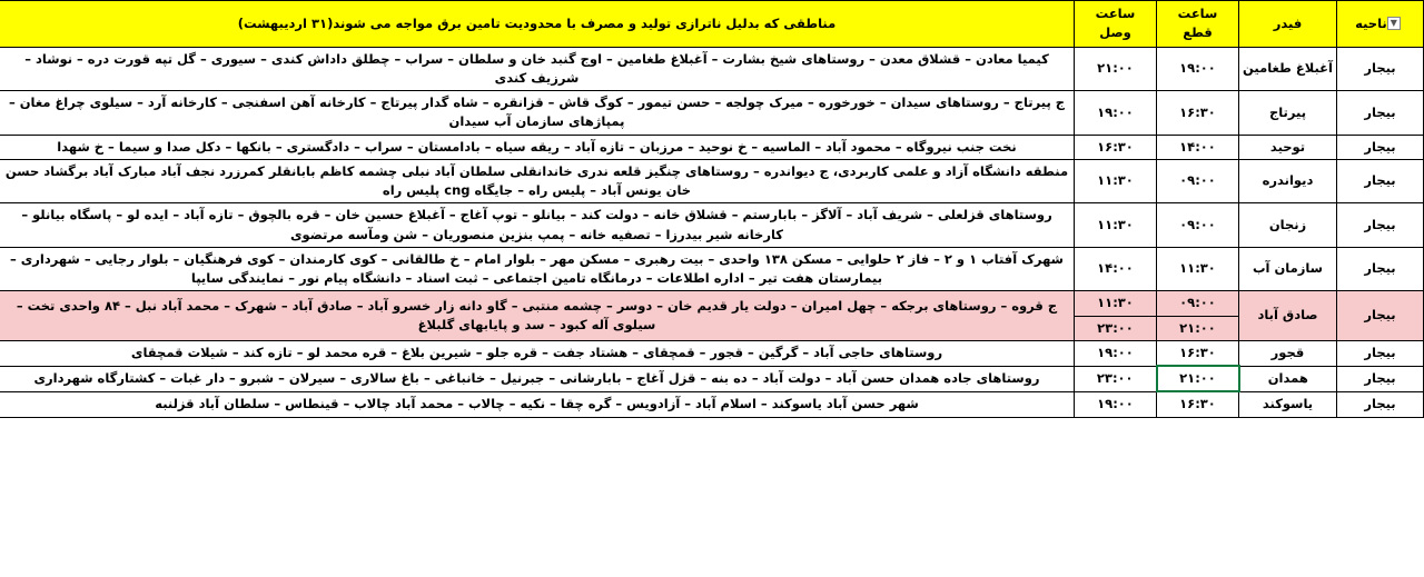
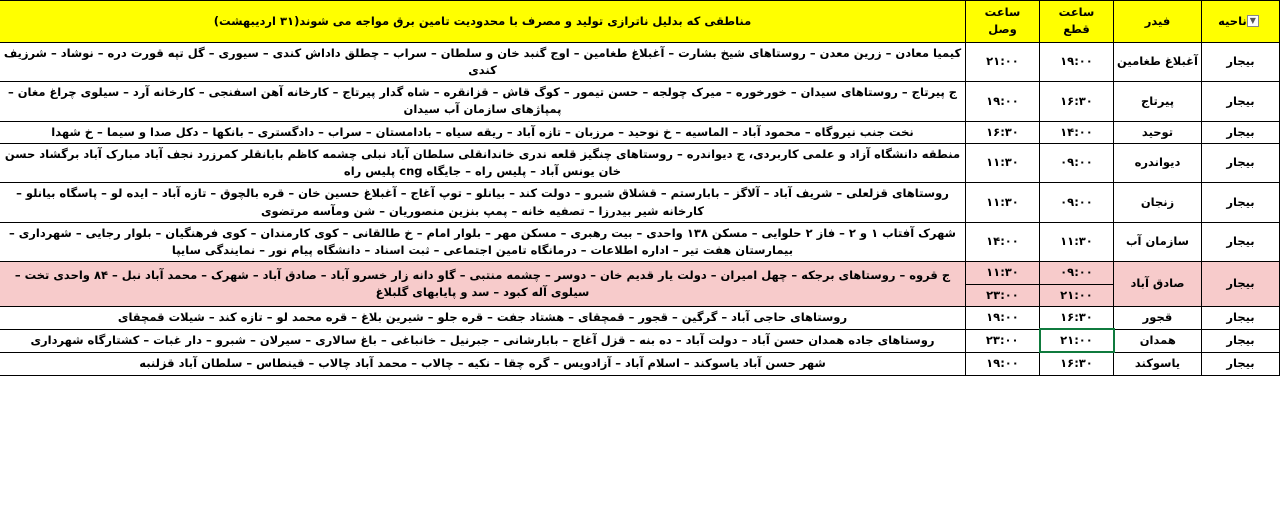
  ▼ناحیه	فیدر	ساعت قطع	ساعت وصل	مناطقی که بدلیل ناترازی تولید و مصرف با محدودیت تامین برق مواجه می شوند(۳۱ اردیبهشت)
- بیجار	آغبلاغ طغامین	۱۹:۰۰	۲۱:۰۰	کیمیا معادن – قشلاق معدن – روستاهای شیخ بشارت – آغبلاغ طغامین – اوج گنبد خان و سلطان – سراب – چطلق داداش کندی – سیوری – گل تپه قورت دره – نوشاد – شرزیف کندی
+ بیجار	آغبلاغ طغامین	۱۹:۰۰	۲۱:۰۰	کیمیا معادن – زرین معدن – روستاهای شیخ بشارت – آغبلاغ طغامین – اوج گنبد خان و سلطان – سراب – چطلق داداش کندی – سیوری – گل تپه قورت دره – نوشاد – شرزیف کندی
  بیجار	پیرتاج	۱۶:۳۰	۱۹:۰۰	ج پیرتاج – روستاهای سیدان – خورخوره – میرک چولجه – حسن تیمور – کوگ قاش – قزانقره – شاه گدار پیرتاج – کارخانه آهن اسفنجی – کارخانه آرد – سیلوی چراغ مغان – پمپاژهای سازمان آب سیدان
  بیجار	توحید	۱۴:۰۰	۱۶:۳۰	نخت جنب نیروگاه – محمود آباد – الماسیه – خ نوحید – مرزبان – تازه آباد – ریقه سیاه – بادامستان – سراب – دادگستری – بانکها – دکل صدا و سیما – خ شهدا
  بیجار	دیواندره	۰۹:۰۰	۱۱:۳۰	منطقه دانشگاه آزاد و علمی کاربردی، ج دیواندره – روستاهای چنگیز قلعه ندری خاندانقلی سلطان آباد نبلی چشمه کاظم بابانقلر کمرزرد نجف آباد مبارک آباد برگشاد حسن خان یونس آباد – پلیس راه – جایگاه cng پلیس راه
- بیجار	زنجان	۰۹:۰۰	۱۱:۳۰	روستاهای قزلعلی – شریف آباد – آلاگز – بابارستم – قشلاق خانه – دولت کند – بیانلو – توپ آغاج – آغبلاغ حسین خان – قره بالچوق – تازه آباد – ایده لو – پاسگاه بیانلو – کارخانه شیر بیدرزا – تصفیه خانه – پمپ بنزین منصوریان – شن ومآسه مرتضوی
+ بیجار	زنجان	۰۹:۰۰	۱۱:۳۰	روستاهای قزلعلی – شریف آباد – آلاگز – بابارستم – قشلاق شبرو – دولت کند – بیانلو – توپ آغاج – آغبلاغ حسین خان – قره بالچوق – تازه آباد – ایده لو – پاسگاه بیانلو – کارخانه شیر بیدرزا – تصفیه خانه – پمپ بنزین منصوریان – شن ومآسه مرتضوی
  بیجار	سازمان آب	۱۱:۳۰	۱۴:۰۰	شهرک آفتاب ۱ و ۲ – فاز ۲ حلوایی – مسکن ۱۳۸ واحدی – بیت رهبری – مسکن مهر – بلوار امام – خ طالقانی – کوی کارمندان – کوی فرهنگیان – بلوار رجایی – شهرداری – بیمارستان هفت تیر – اداره اطلاعات – درمانگاه تامین اجتماعی – ثبت اسناد – دانشگاه پیام نور – نمایندگی سایپا
  بیجار	صادق آباد	۰۹:۰۰	۱۱:۳۰	ج قروه – روستاهای برجکه – چهل امیران – دولت یار قدیم خان – دوسر – چشمه منتبی – گاو دانه زار خسرو آباد – صادق آباد – شهرک – محمد آباد نبل – ۸۴ واحدی تخت – سیلوی آله کبود – سد و پایابهای گلبلاغ
  ۲۱:۰۰	۲۳:۰۰
  بیجار	قجور	۱۶:۳۰	۱۹:۰۰	روستاهای حاجی آباد – گرگین – قجور – قمچقای – هشتاد جفت – قره جلو – شیرین بلاغ – قره محمد لو – تازه کند – شیلات قمچقای
  بیجار	همدان	۲۱:۰۰	۲۳:۰۰	روستاهای جاده همدان حسن آباد – دولت آباد – ده بنه – قزل آغاج – بابارشانی – جبرنیل – خانباغی – باغ سالاری – سیرلان – شبرو – دار غبات – کشتارگاه شهرداری
  بیجار	یاسوکند	۱۶:۳۰	۱۹:۰۰	شهر حسن آباد یاسوکند – اسلام آباد – آزادویس – گره چقا – نکیه – چالاب – محمد آباد چالاب – قینطاس – سلطان آباد قزلنبه
